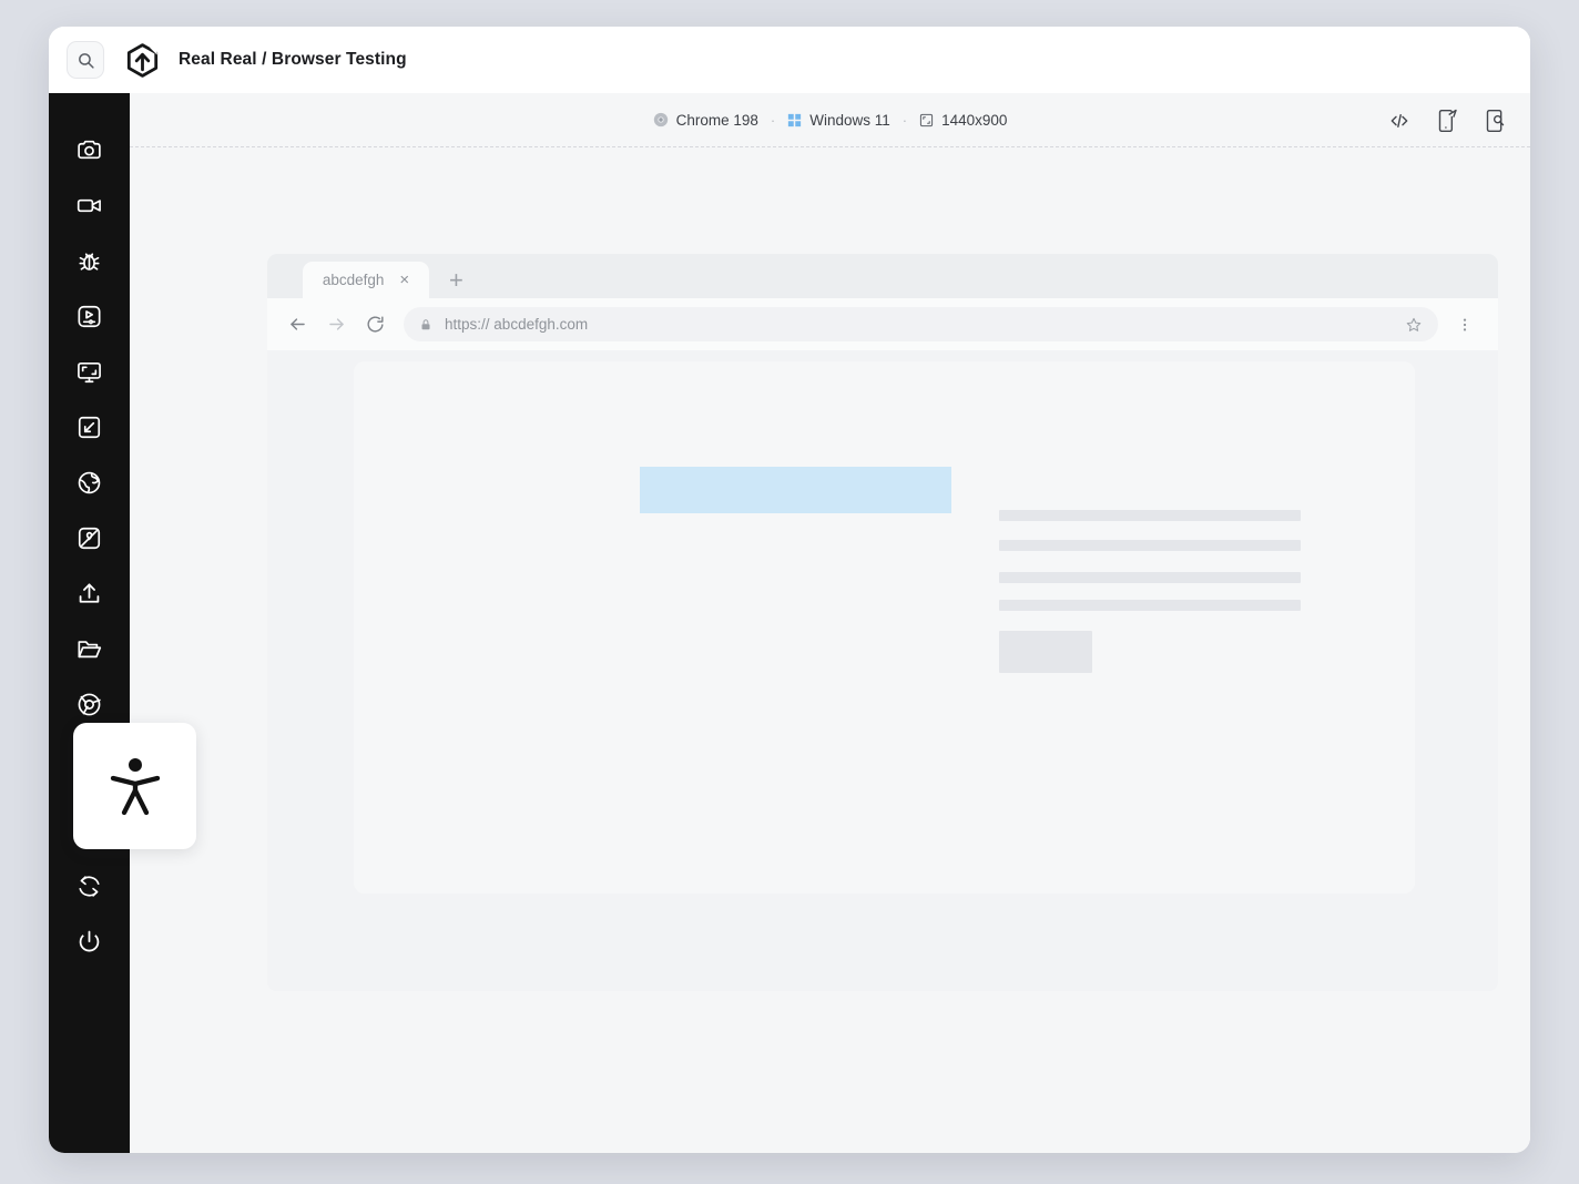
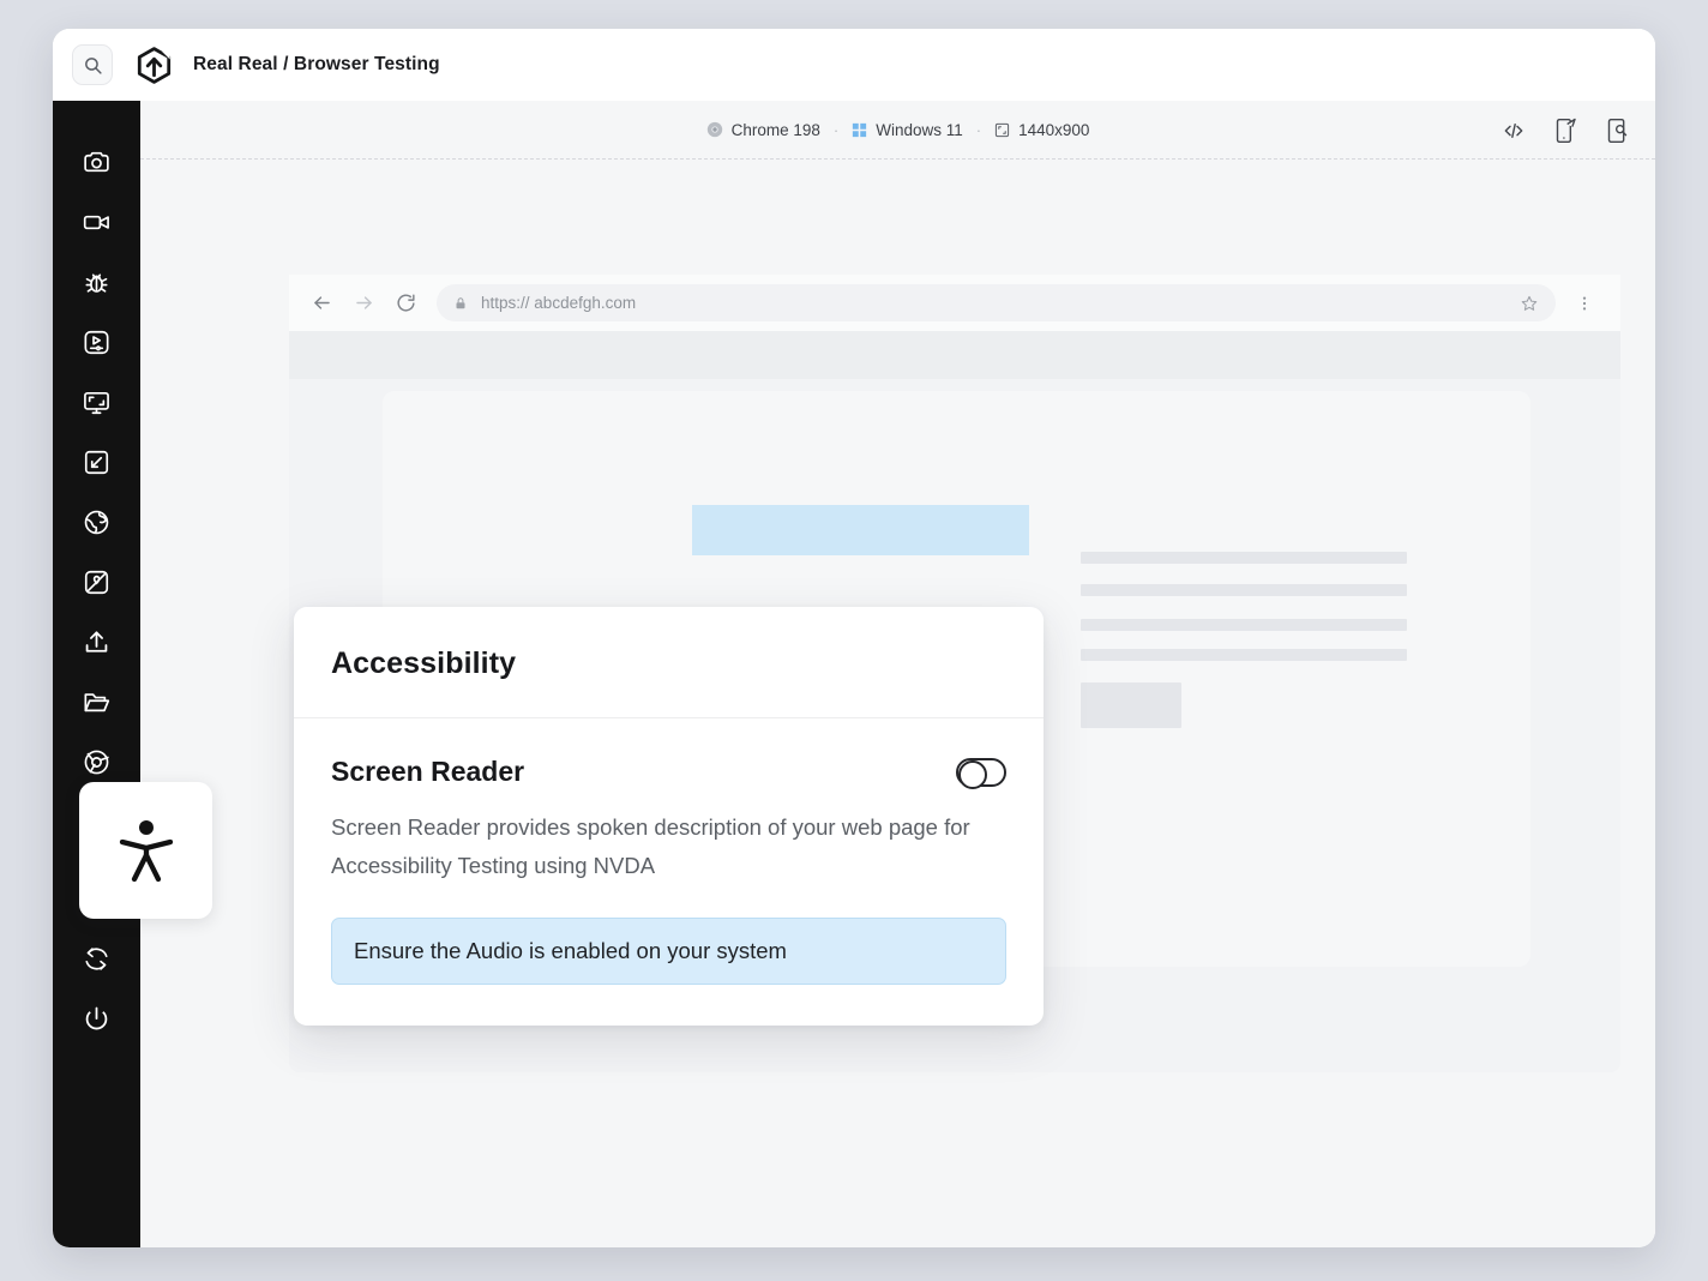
  Real Real / Browser Testing
  Chrome 198
  ·
  Windows 11
  ·
  1440x900
- abcdefgh
- ×
- +
  https:// abcdefgh.com
+ Accessibility
+ Screen Reader
+ Screen Reader provides spoken description of your web page for Accessibility Testing using NVDA
+ Ensure the Audio is enabled on your system
